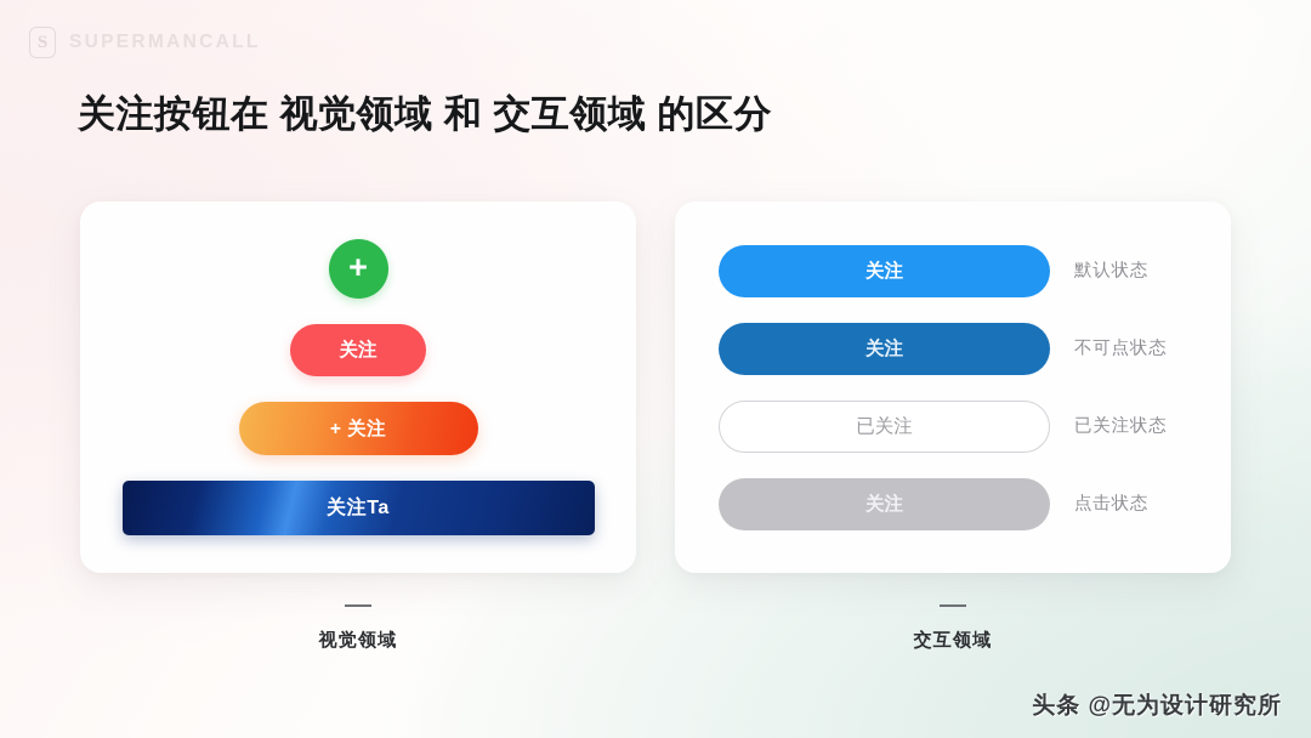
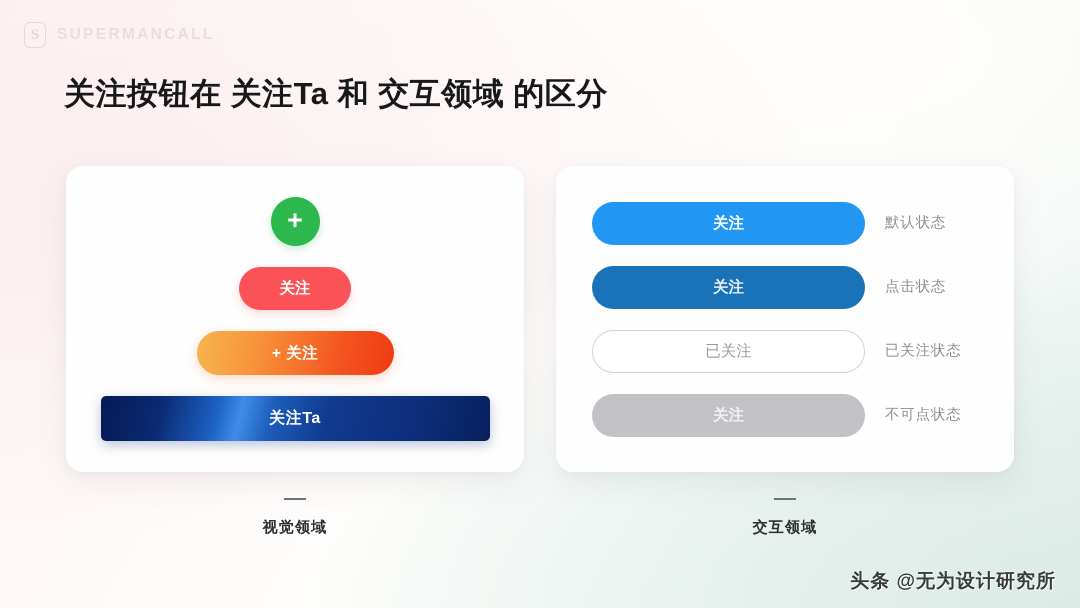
  S
- 关注按钮在 视觉领域 和 交互领域 的区分
+ 关注按钮在 关注Ta 和 交互领域 的区分
  +
  关注
  + 关注
  关注Ta
  关注
  默认状态
  关注
- 不可点状态
+ 点击状态
  已关注
  已关注状态
  关注
- 点击状态
+ 不可点状态
  视觉领域
  交互领域
  头条 @无为设计研究所
